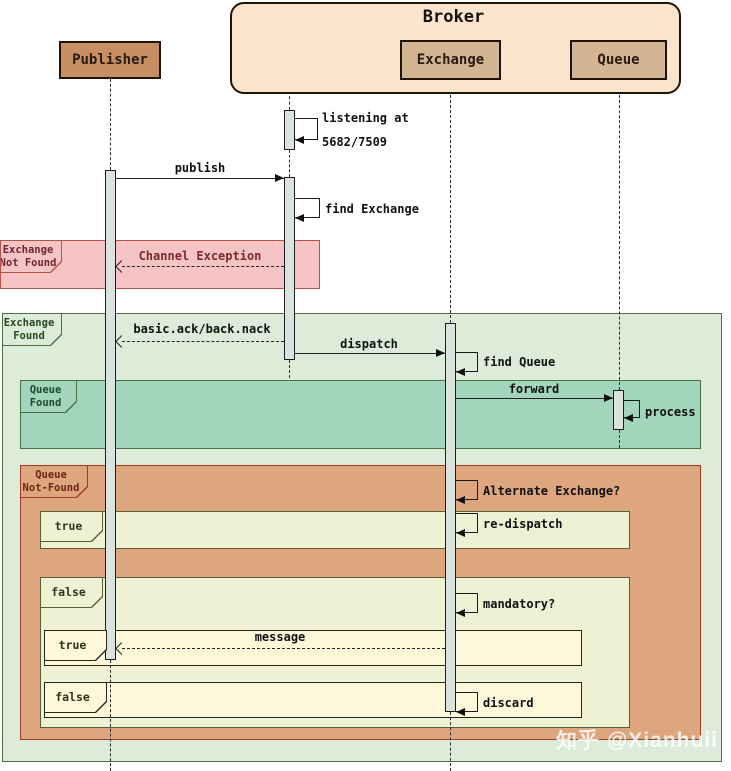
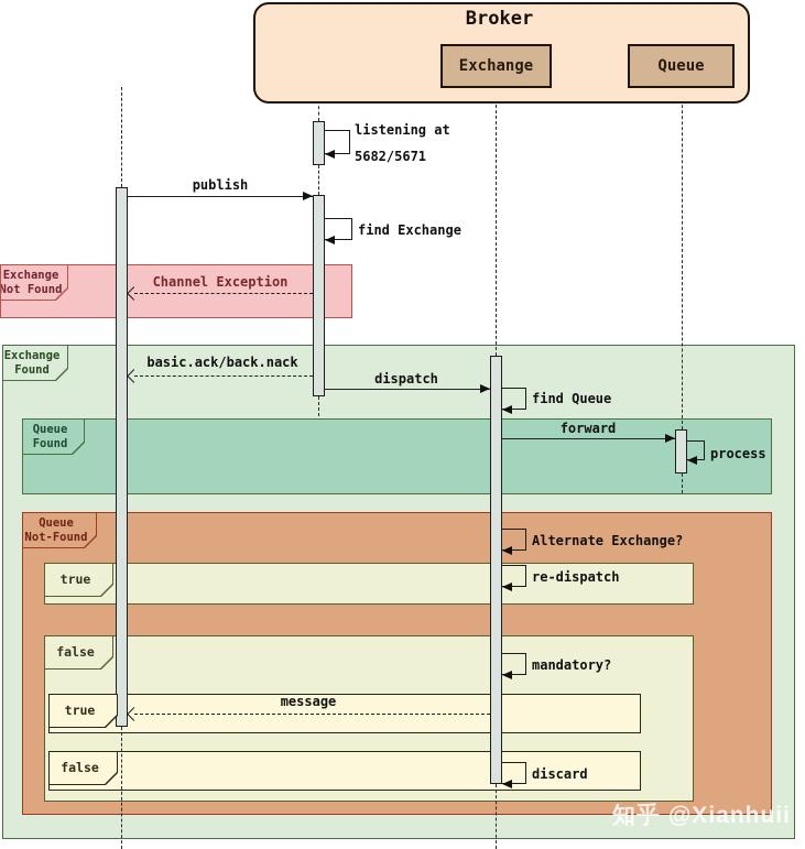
  Broker
- Publisher
  Exchange
  Queue
  listening at
- 5682/7509
+ 5682/5671
  publish
  find Exchange
  Channel Exception
  basic.ack/back.nack
  dispatch
  find Queue
  forward
  process
  Alternate Exchange?
  re-dispatch
  mandatory?
  message
  discard
  Exchange
  Not Found
  Exchange
  Found
  Queue
  Found
  Queue
  Not-Found
  true
  false
  true
  false
  知乎 @Xianhuii
